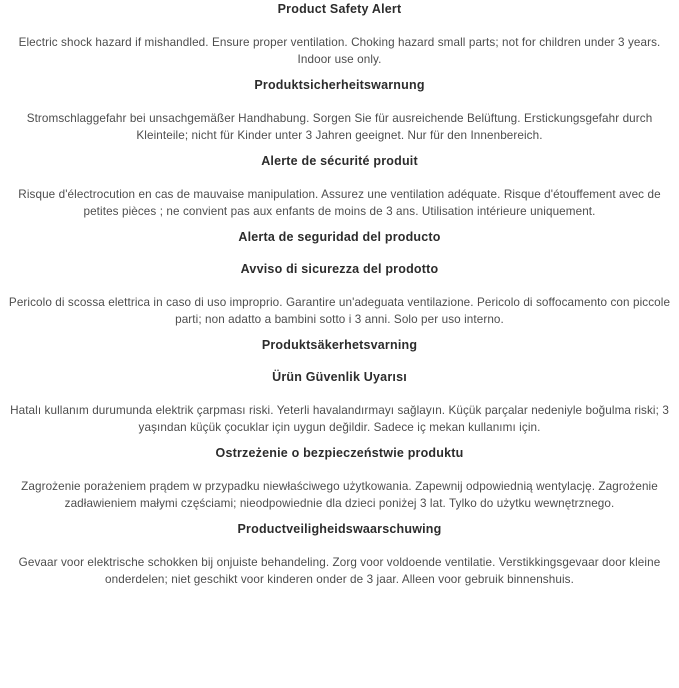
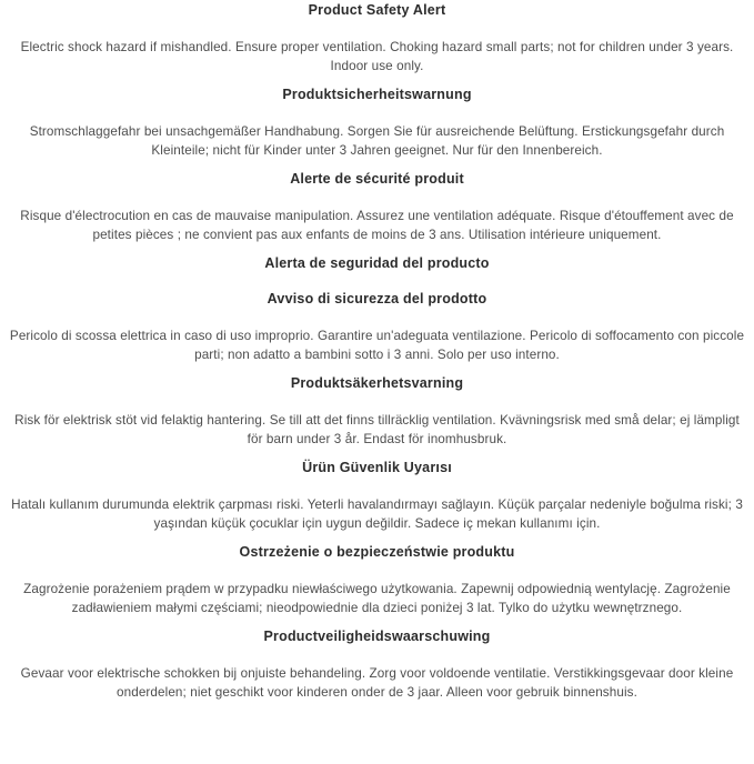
  Product Safety Alert
  Electric shock hazard if mishandled. Ensure proper ventilation. Choking hazard small parts; not for children under 3 years. Indoor use only.
  Produktsicherheitswarnung
  Stromschlaggefahr bei unsachgemäßer Handhabung. Sorgen Sie für ausreichende Belüftung. Erstickungsgefahr durch Kleinteile; nicht für Kinder unter 3 Jahren geeignet. Nur für den Innenbereich.
  Alerte de sécurité produit
  Risque d'électrocution en cas de mauvaise manipulation. Assurez une ventilation adéquate. Risque d'étouffement avec de petites pièces ; ne convient pas aux enfants de moins de 3 ans. Utilisation intérieure uniquement.
  Alerta de seguridad del producto
  Avviso di sicurezza del prodotto
  Pericolo di scossa elettrica in caso di uso improprio. Garantire un'adeguata ventilazione. Pericolo di soffocamento con piccole parti; non adatto a bambini sotto i 3 anni. Solo per uso interno.
  Produktsäkerhetsvarning
+ Risk för elektrisk stöt vid felaktig hantering. Se till att det finns tillräcklig ventilation. Kvävningsrisk med små delar; ej lämpligt för barn under 3 år. Endast för inomhusbruk.
  Ürün Güvenlik Uyarısı
  Hatalı kullanım durumunda elektrik çarpması riski. Yeterli havalandırmayı sağlayın. Küçük parçalar nedeniyle boğulma riski; 3 yaşından küçük çocuklar için uygun değildir. Sadece iç mekan kullanımı için.
  Ostrzeżenie o bezpieczeństwie produktu
  Zagrożenie porażeniem prądem w przypadku niewłaściwego użytkowania. Zapewnij odpowiednią wentylację. Zagrożenie zadławieniem małymi częściami; nieodpowiednie dla dzieci poniżej 3 lat. Tylko do użytku wewnętrznego.
  Productveiligheidswaarschuwing
  Gevaar voor elektrische schokken bij onjuiste behandeling. Zorg voor voldoende ventilatie. Verstikkingsgevaar door kleine onderdelen; niet geschikt voor kinderen onder de 3 jaar. Alleen voor gebruik binnenshuis.
